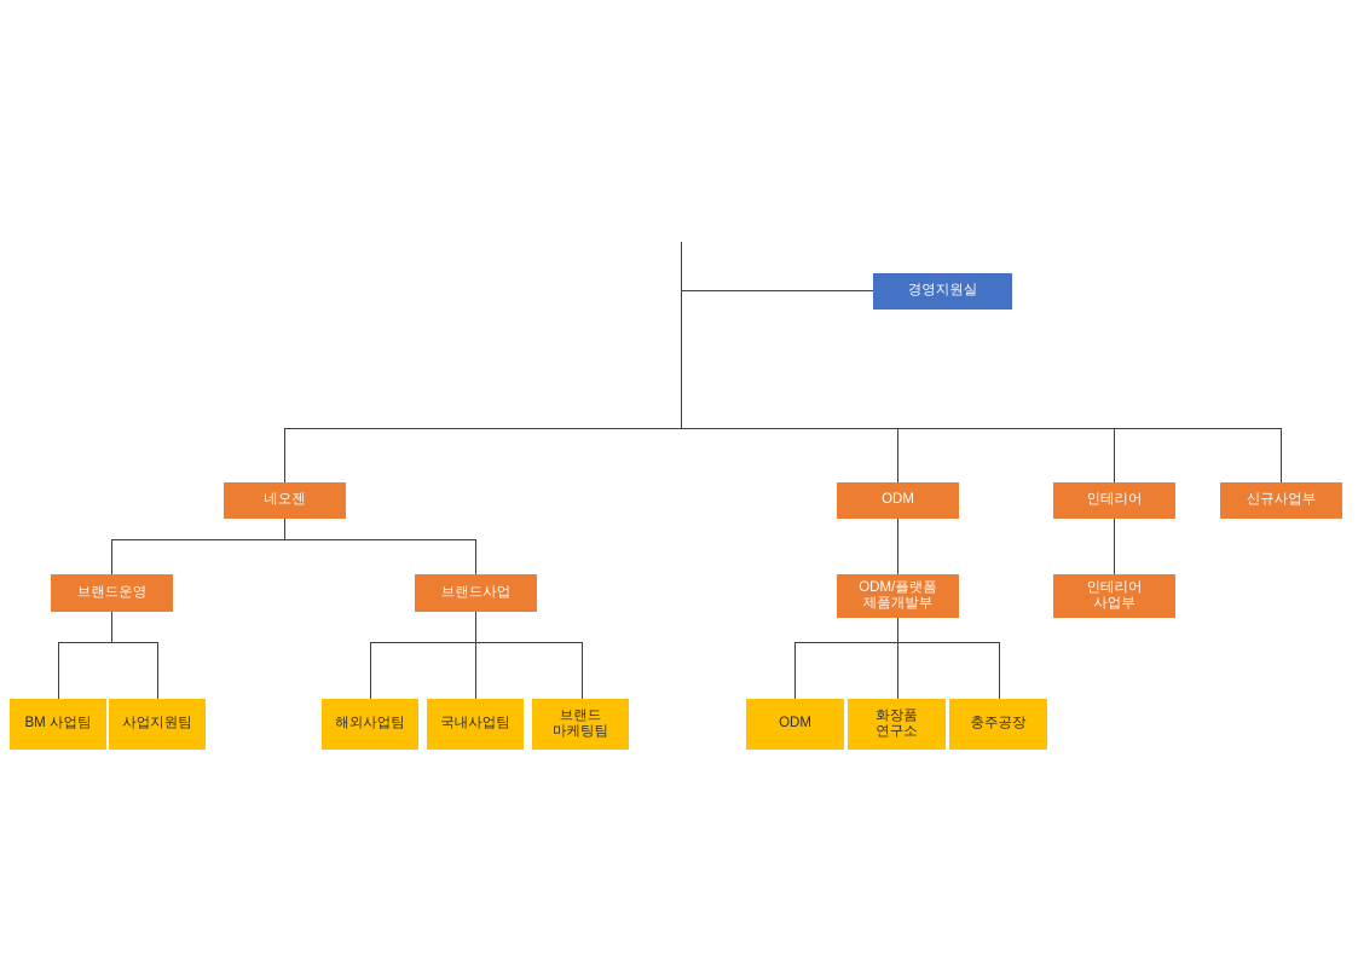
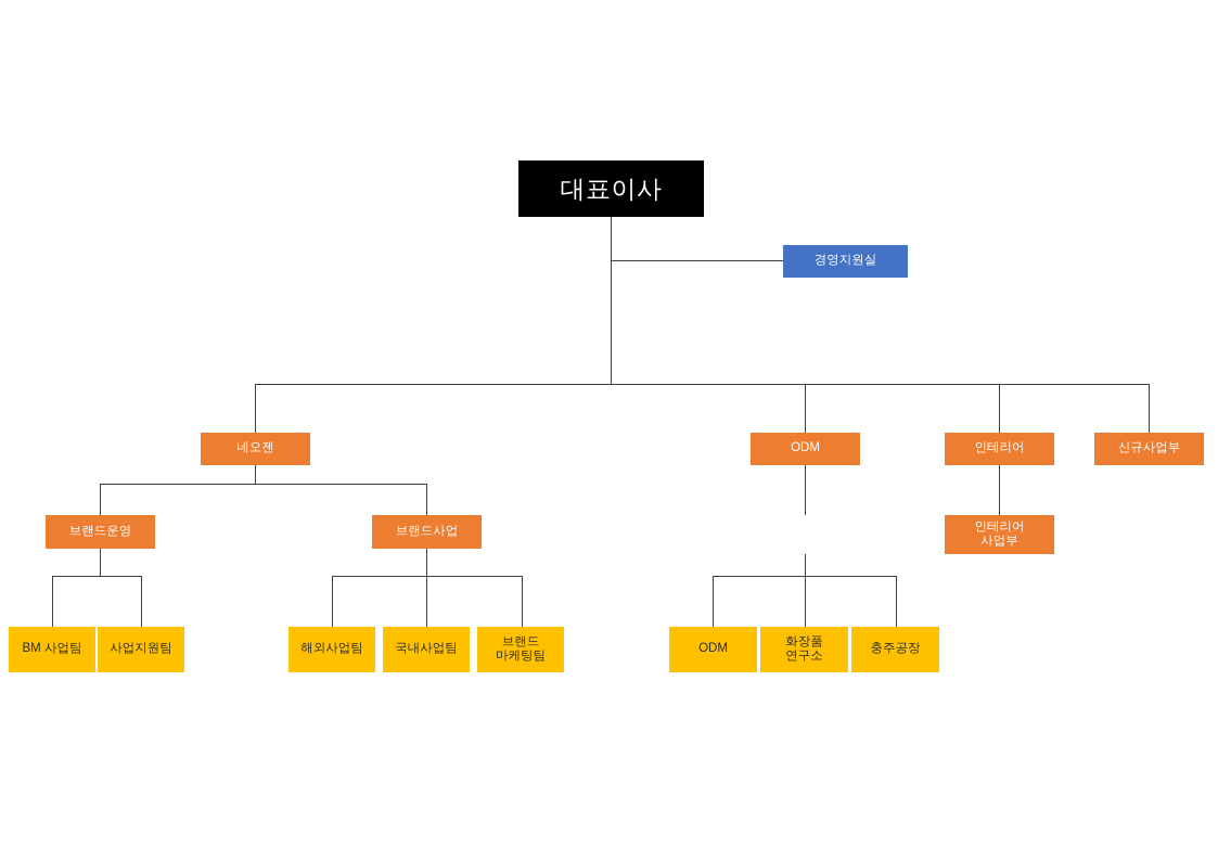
+ 대표이사
  경영지원실
  네오젠
  ODM
  인테리어
  신규사업부
  브랜드운영
  브랜드사업
- ODM/플랫폼
- 제품개발부
  인테리어
  사업부
  BM 사업팀
  사업지원팀
  해외사업팀
  국내사업팀
  브랜드
  마케팅팀
  ODM
  화장품
  연구소
  충주공장
